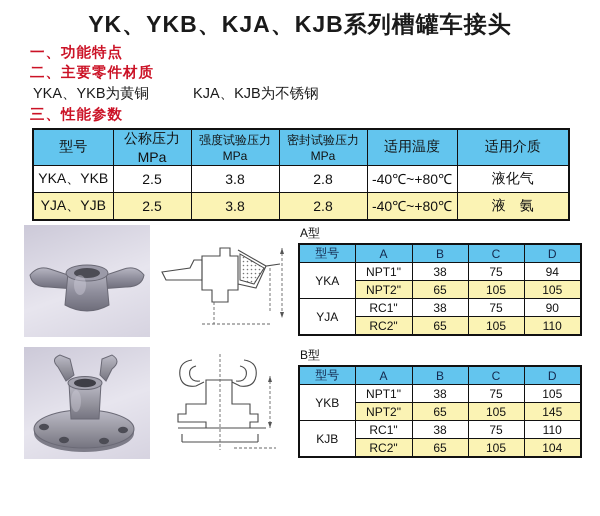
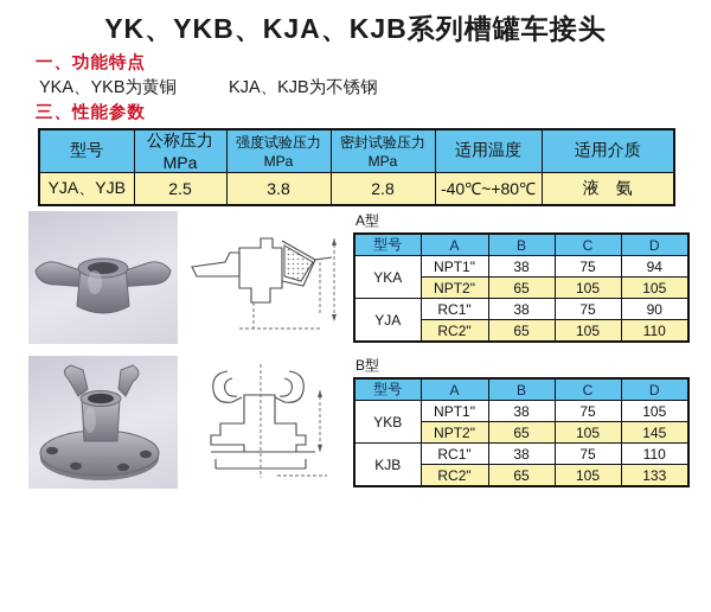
  YK、YKB、KJA、KJB系列槽罐车接头
  一、功能特点
- 二、主要零件材质
  YKA、YKB为黄铜 KJA、KJB为不锈钢
  三、性能参数
  型号	公称压力 MPa	强度试验压力MPa	密封试验压力MPa	适用温度	适用介质
- YKA、YKB	2.5	3.8	2.8	-40℃~+80℃	液化气
  YJA、YJB	2.5	3.8	2.8	-40℃~+80℃	液 氨
  A型
  型号	A	B	C	D
  YKA	NPT1"	38	75	94
  NPT2"	65	105	105
  YJA	RC1"	38	75	90
  RC2"	65	105	110
  B型
  型号	A	B	C	D
  YKB	NPT1"	38	75	105
  NPT2"	65	105	145
  KJB	RC1"	38	75	110
- RC2"	65	105	104
+ RC2"	65	105	133
